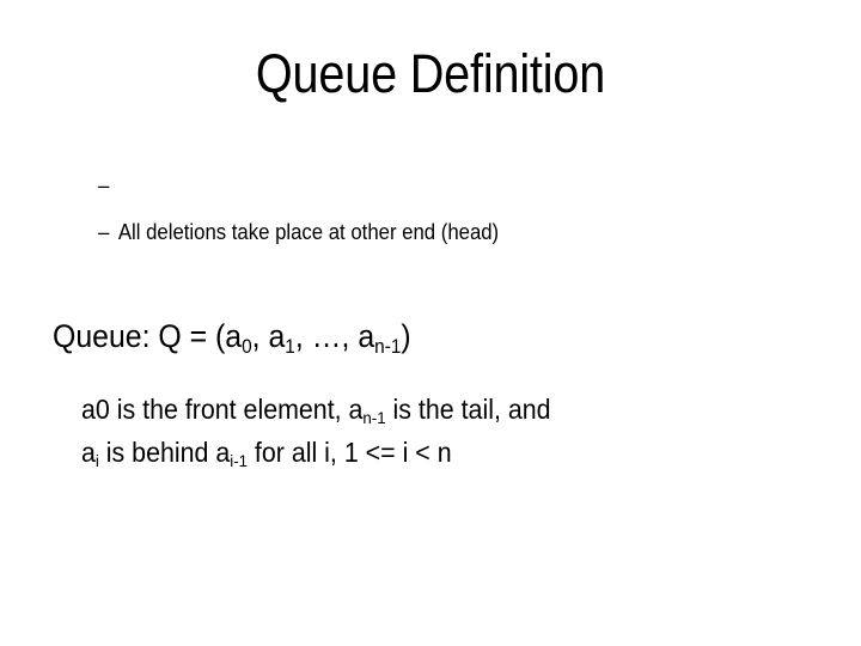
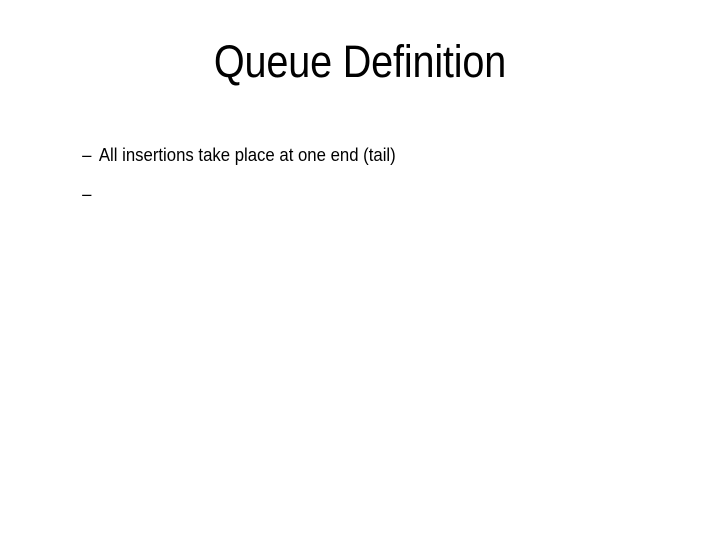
  Queue Definition
  –
+ All insertions take place at one end (tail)
  –
- All deletions take place at other end (head)
- Queue: Q = (a0, a1, …, an-1)
- a0 is the front element, an-1 is the tail, and
- ai is behind ai-1 for all i, 1 <= i < n
